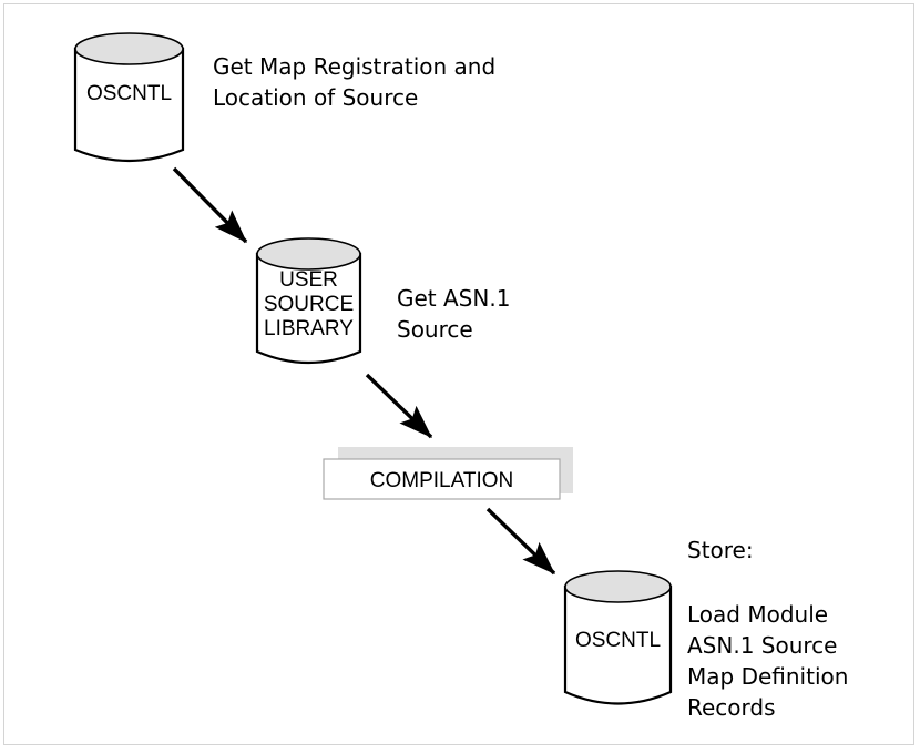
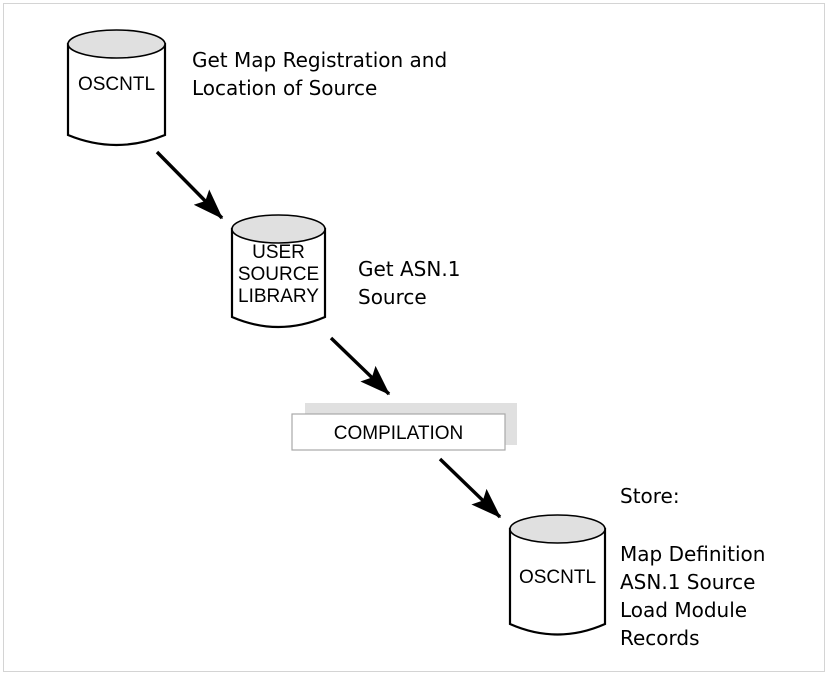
  OSCNTL
  USER
  SOURCE
  LIBRARY
  COMPILATION
  OSCNTL
  Get Map Registration and
  Location of Source
  Get ASN.1
  Source
  Store:
- Load Module
+ Map Definition
  ASN.1 Source
- Map Definition
+ Load Module
  Records
